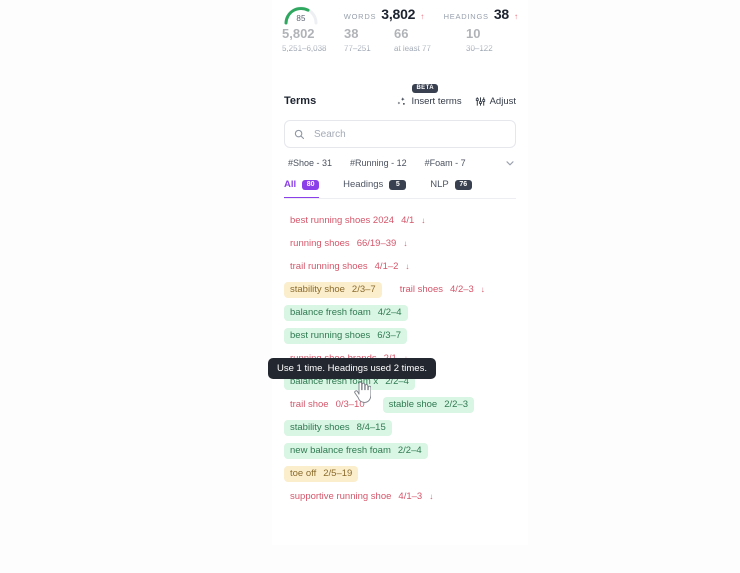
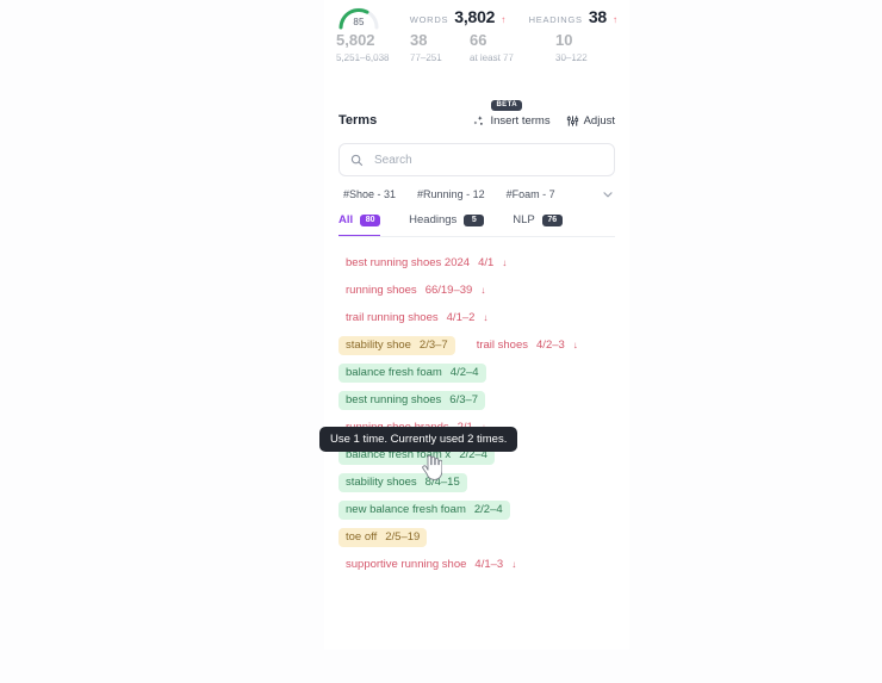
  85
  WORDS
  3,802
  ↑
  HEADINGS
  38
  ↑
  5,802
  38
  66
  10
  Terms
  Insert terms
  Adjust
  Search
  #Shoe - 31
  #Running - 12
  #Foam - 7
  All
  Headings
  NLP
  best running shoes 2024
  4/1
  ↓
  running shoes
  66/19–39
  ↓
  trail running shoes
  4/1–2
  ↓
  stability shoe
  2/3–7
  trail shoes
  4/2–3
  ↓
  balance fresh foam
  4/2–4
  best running shoes
  6/3–7
  balance fresh foam x
  2/2–4
- trail shoe
- 0/3–10
- stable shoe
- 2/2–3
  stability shoes
  8/4–15
  new balance fresh foam
  2/2–4
  toe off
  2/5–19
  supportive running shoe
  4/1–3
  ↓
- Use 1 time. Headings used 2 times.
+ Use 1 time. Currently used 2 times.
